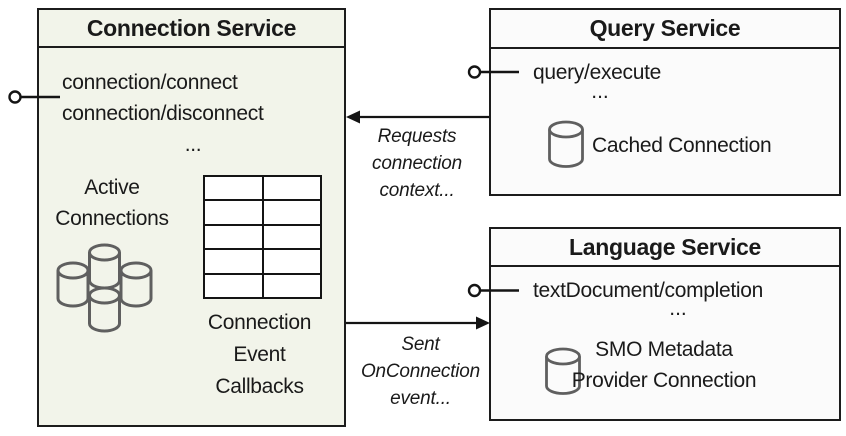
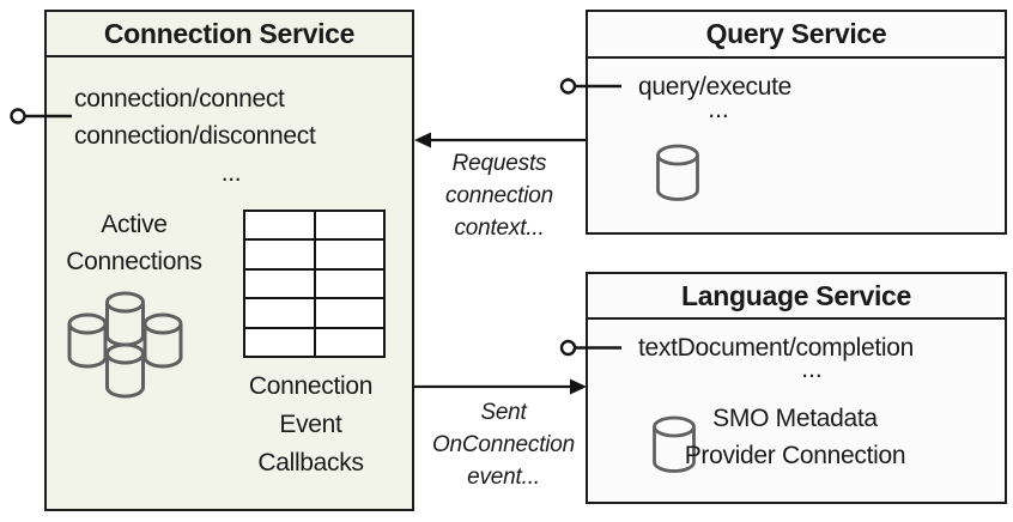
  Connection Service
  connection/connect
  connection/disconnect
  ...
  Active
  Connections
  Connection
  Event
  Callbacks
  Query Service
  query/execute
  ...
- Cached Connection
  Language Service
  textDocument/completion
  ...
  SMO Metadata
  Provider Connection
  Requests
  connection
  context...
  Sent
  OnConnection
  event...
